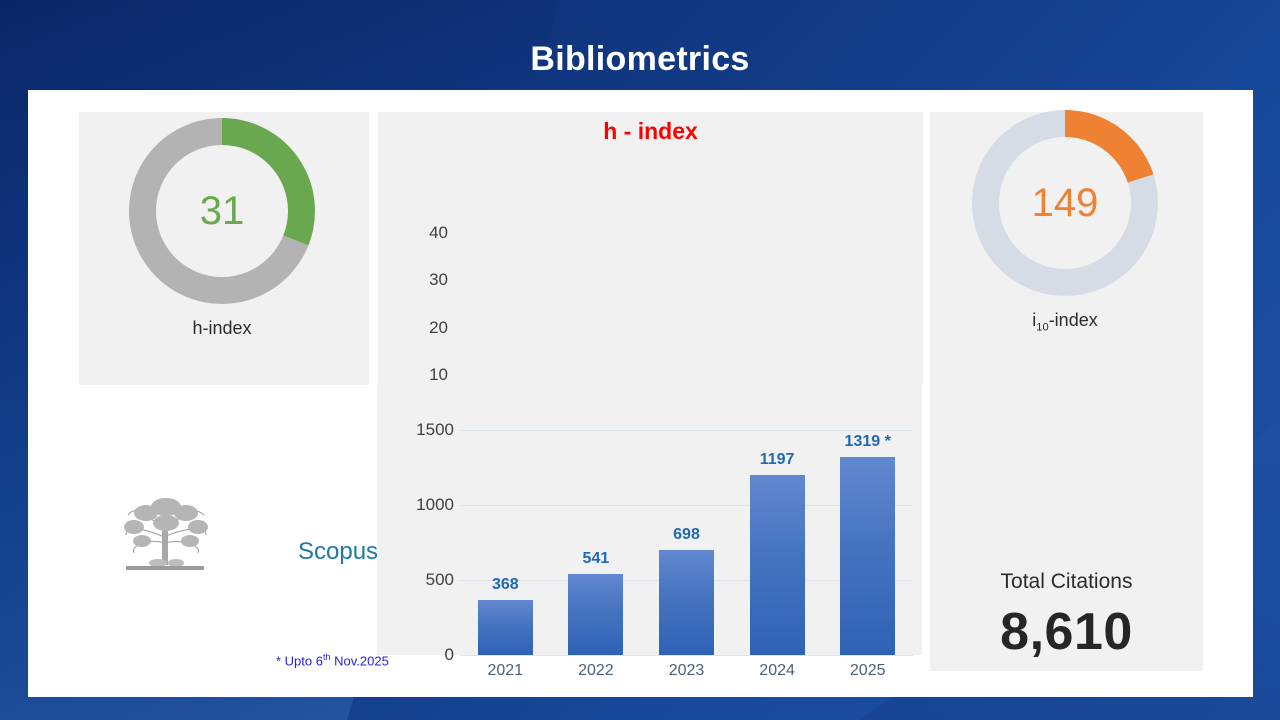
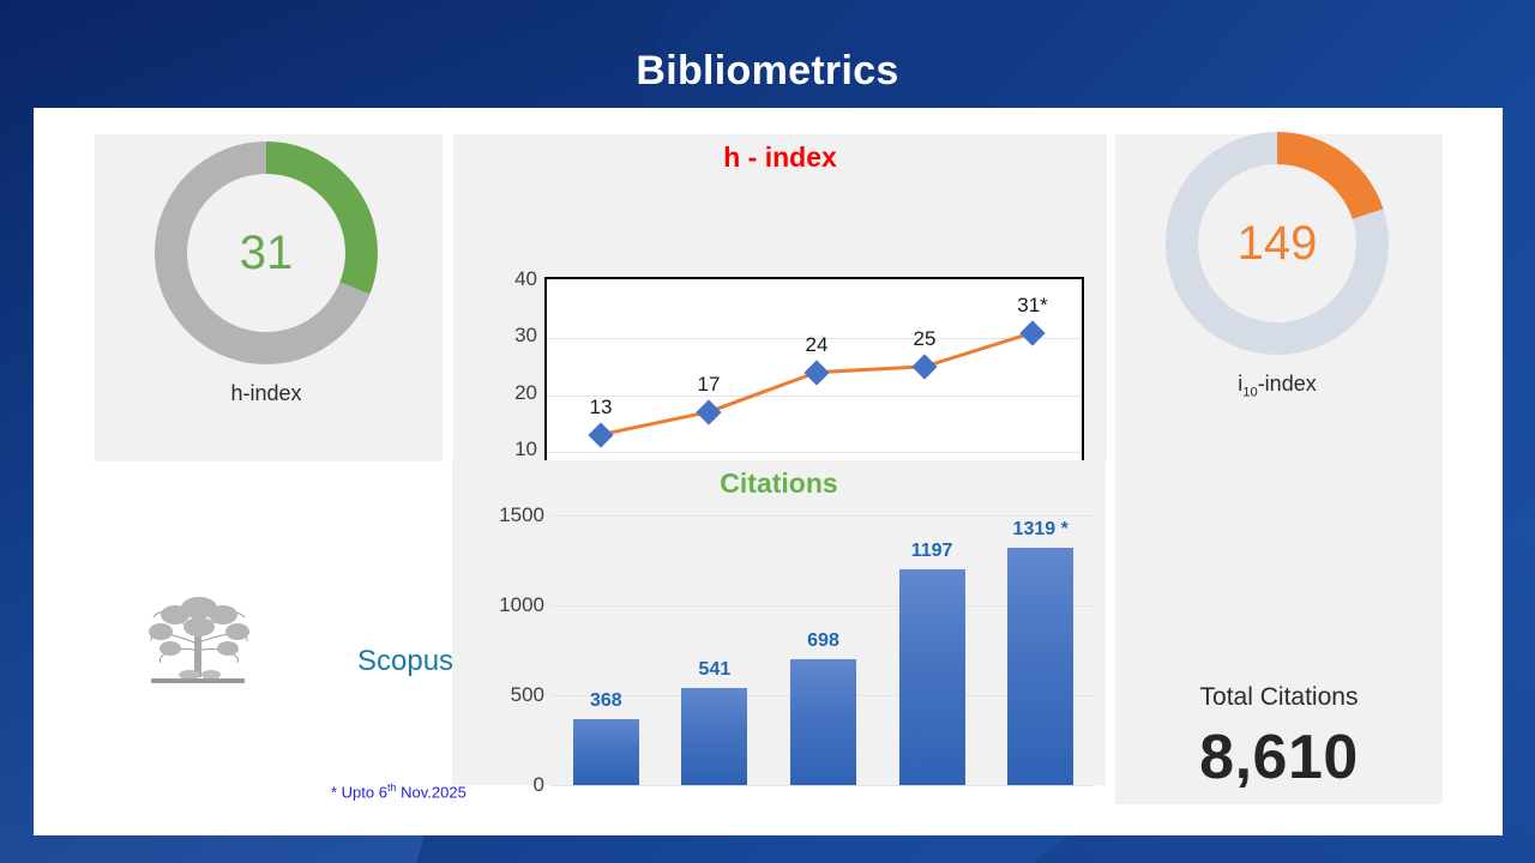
  Bibliometrics
  31
  h-index
  h - index
  10
  20
  30
  40
+ 13
+ 17
+ 24
+ 25
+ 31*
+ Citations
  0
  500
  1000
  1500
  368
  541
  698
  1197
  1319 *
- 2021
- 2022
- 2023
- 2024
- 2025
  149
  i10-index
  Total Citations
  8,610
  Scopus
  * Upto 6th Nov.2025
